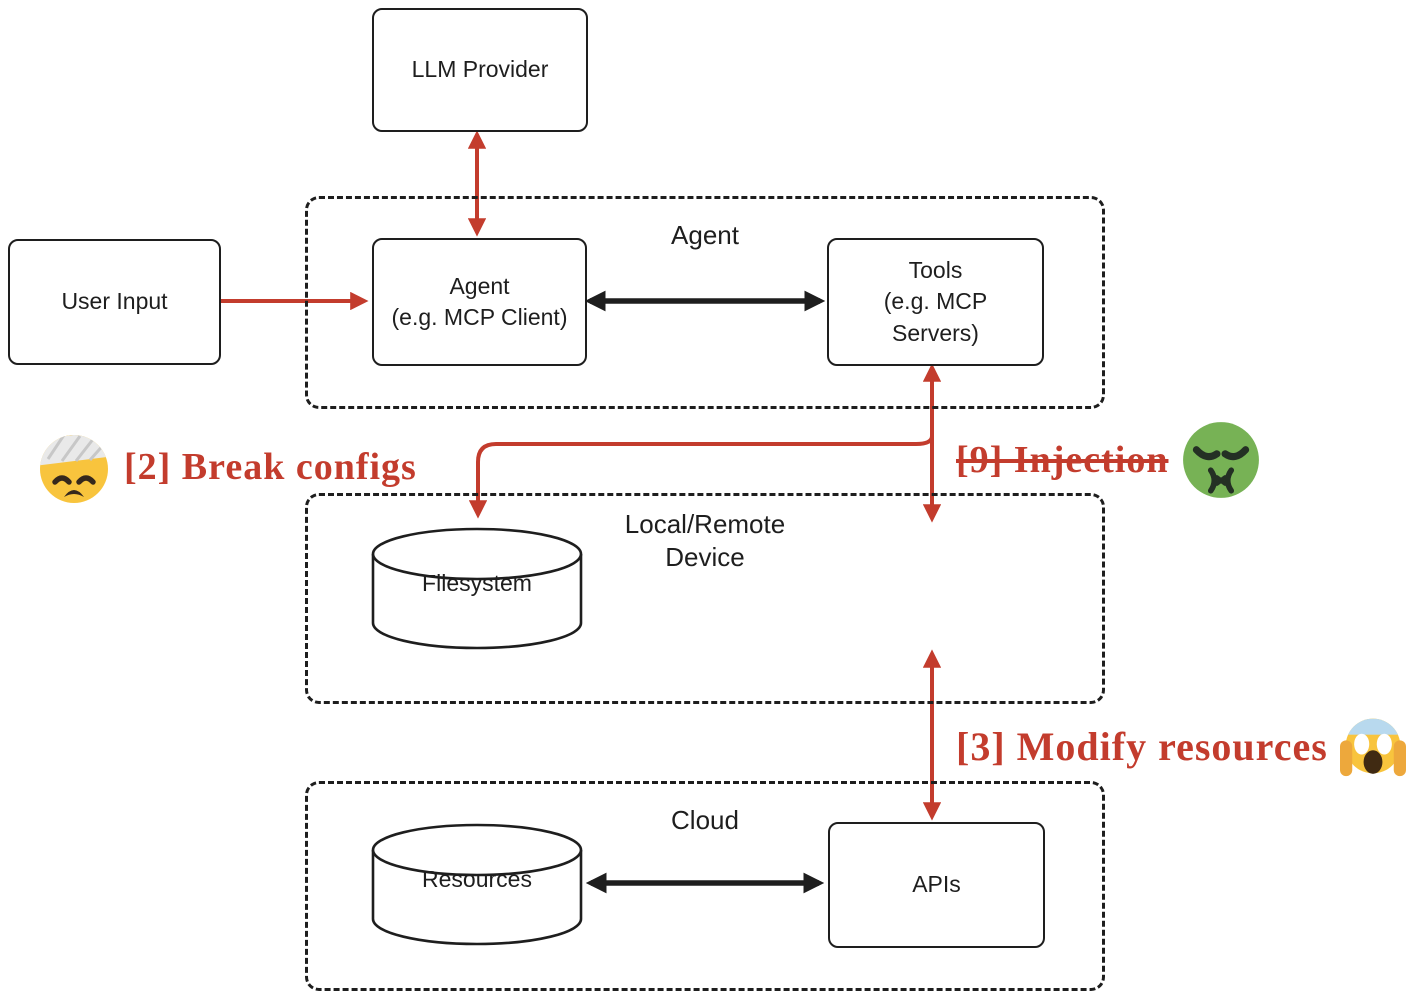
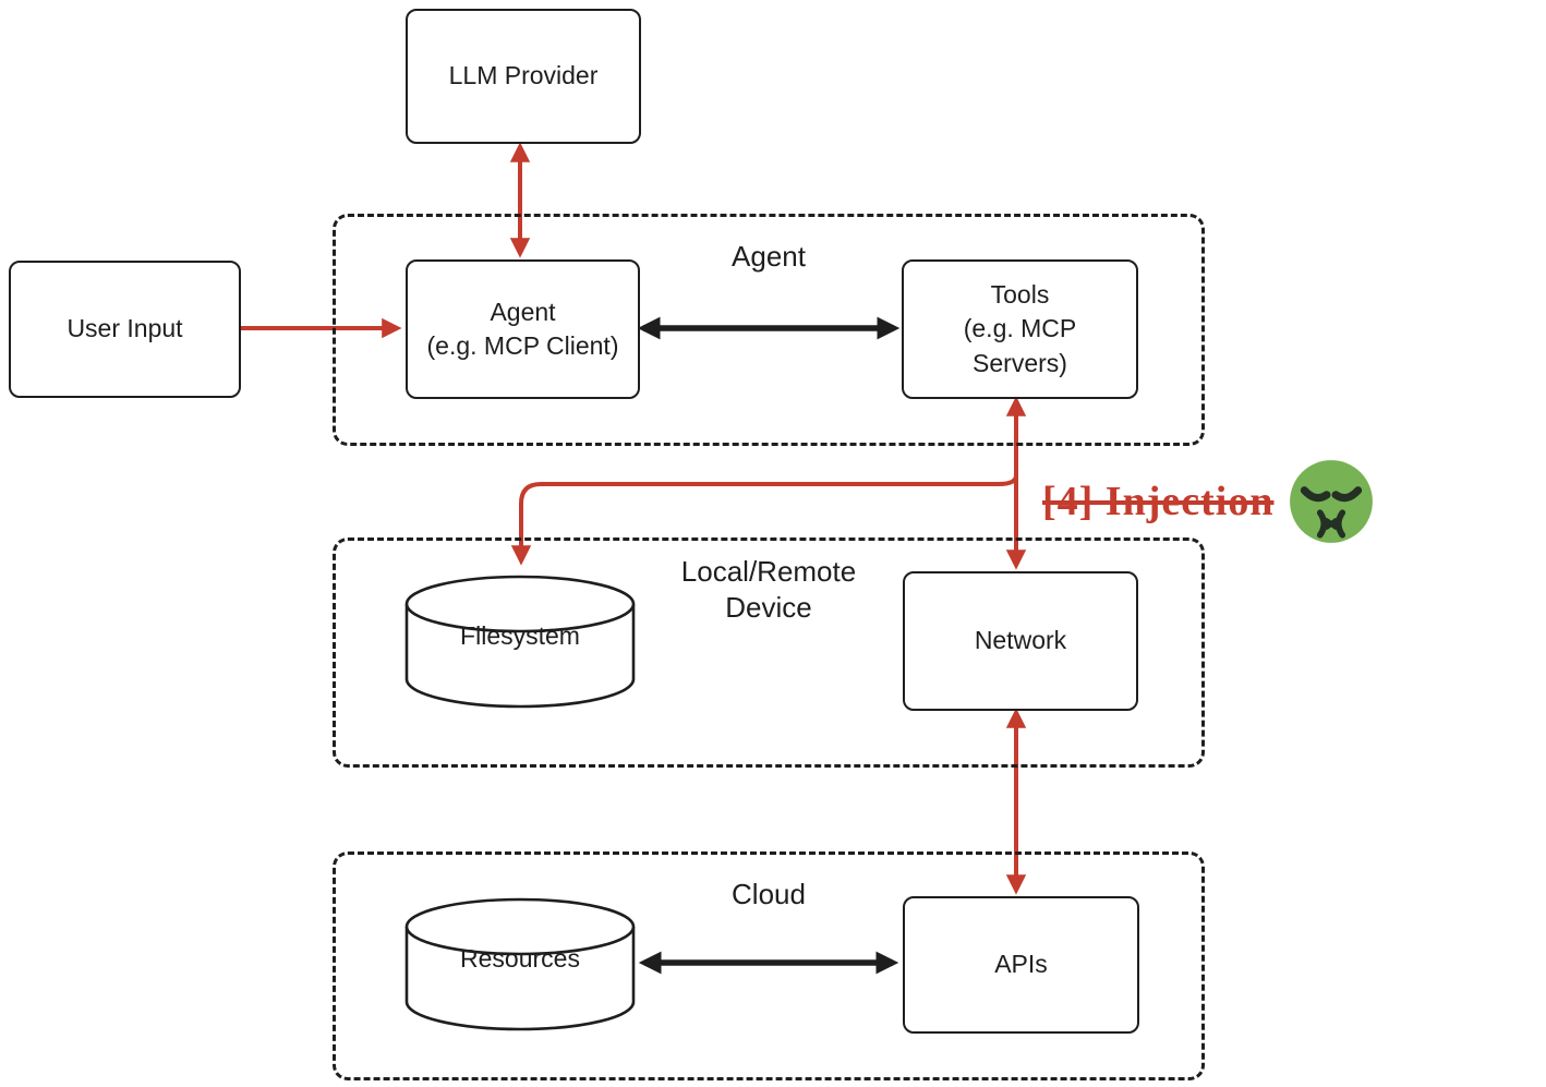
  Agent
  Local/Remote
  Device
  Cloud
  LLM Provider
  User Input
  Agent
  (e.g. MCP Client)
  Tools
  (e.g. MCP
  Servers)
+ Network
  APIs
  Filesystem
  Resources
- [2] Break configs
- [9] Injection
+ [4] Injection
- [3] Modify resources
